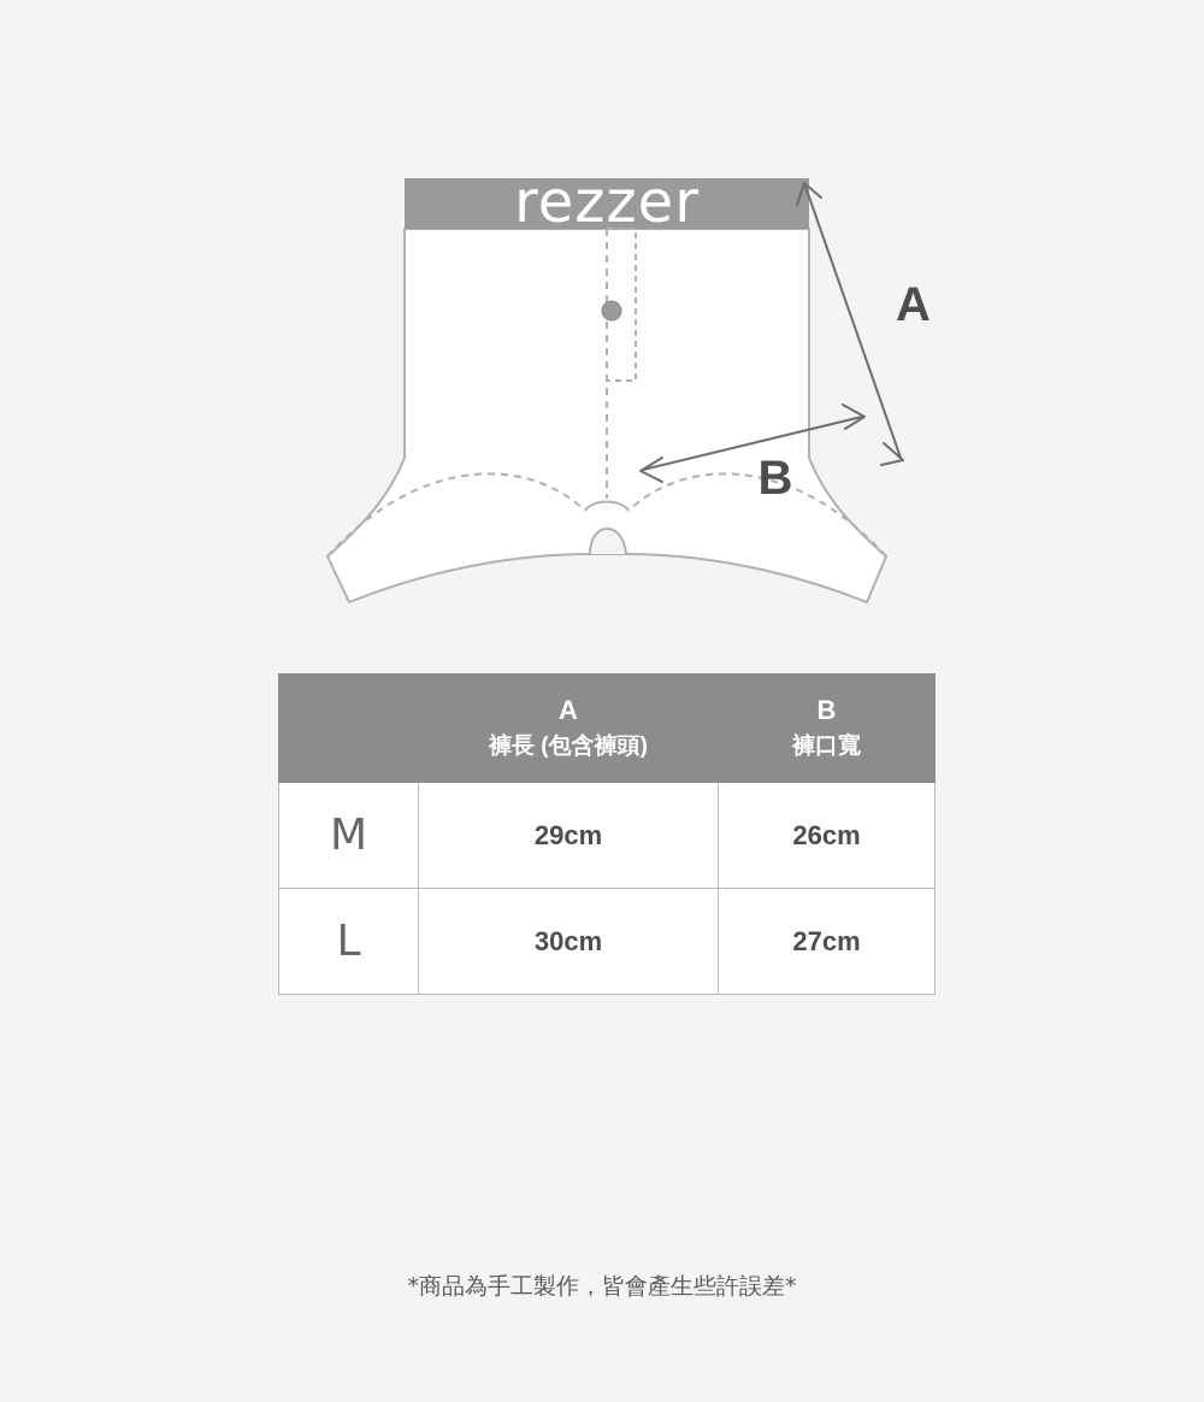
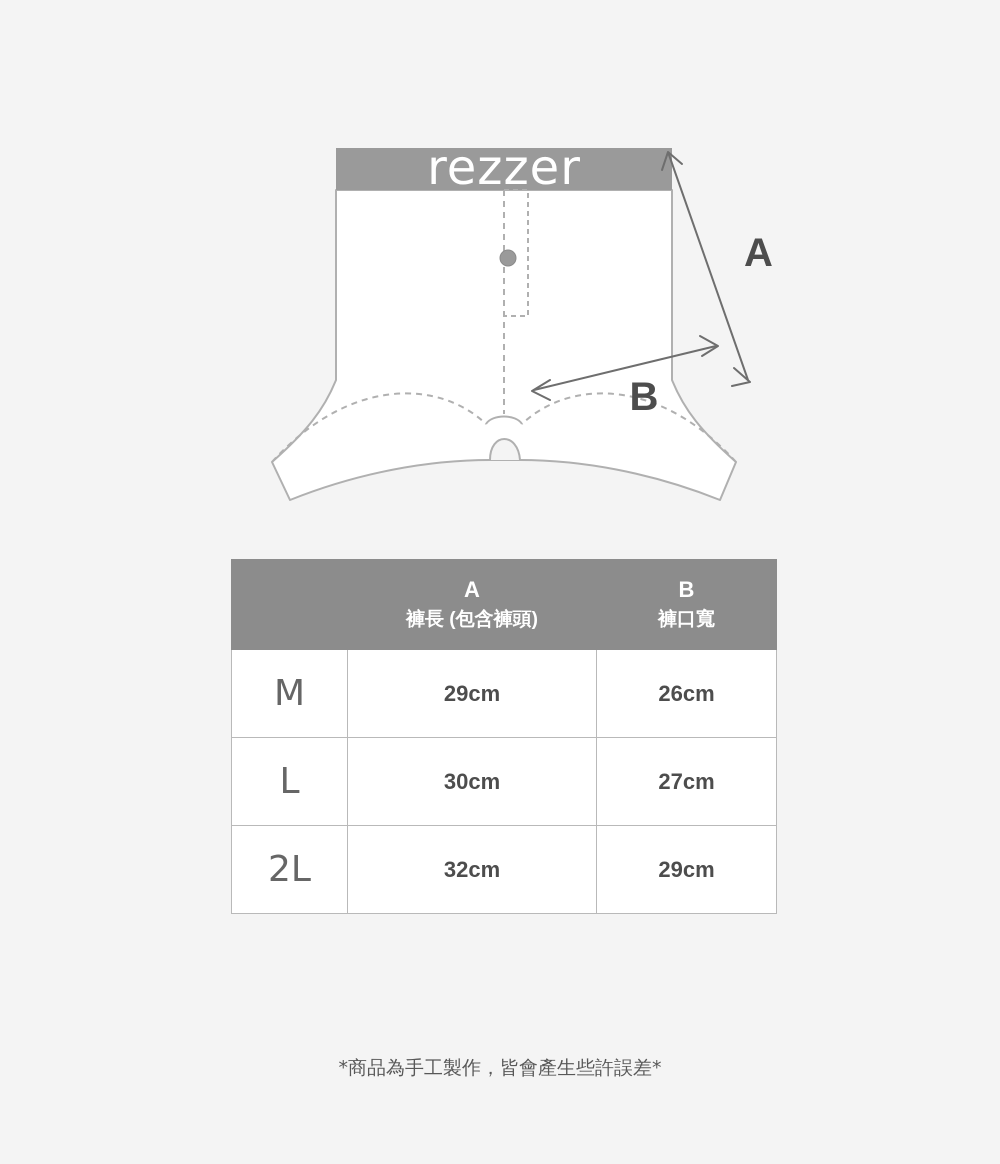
  rezzer
  A
  B
  	A 褲長 (包含褲頭)	B 褲口寬
  M	29cm	26cm
  L	30cm	27cm
+ 2L	32cm	29cm
  *商品為手工製作，皆會產生些許誤差*
